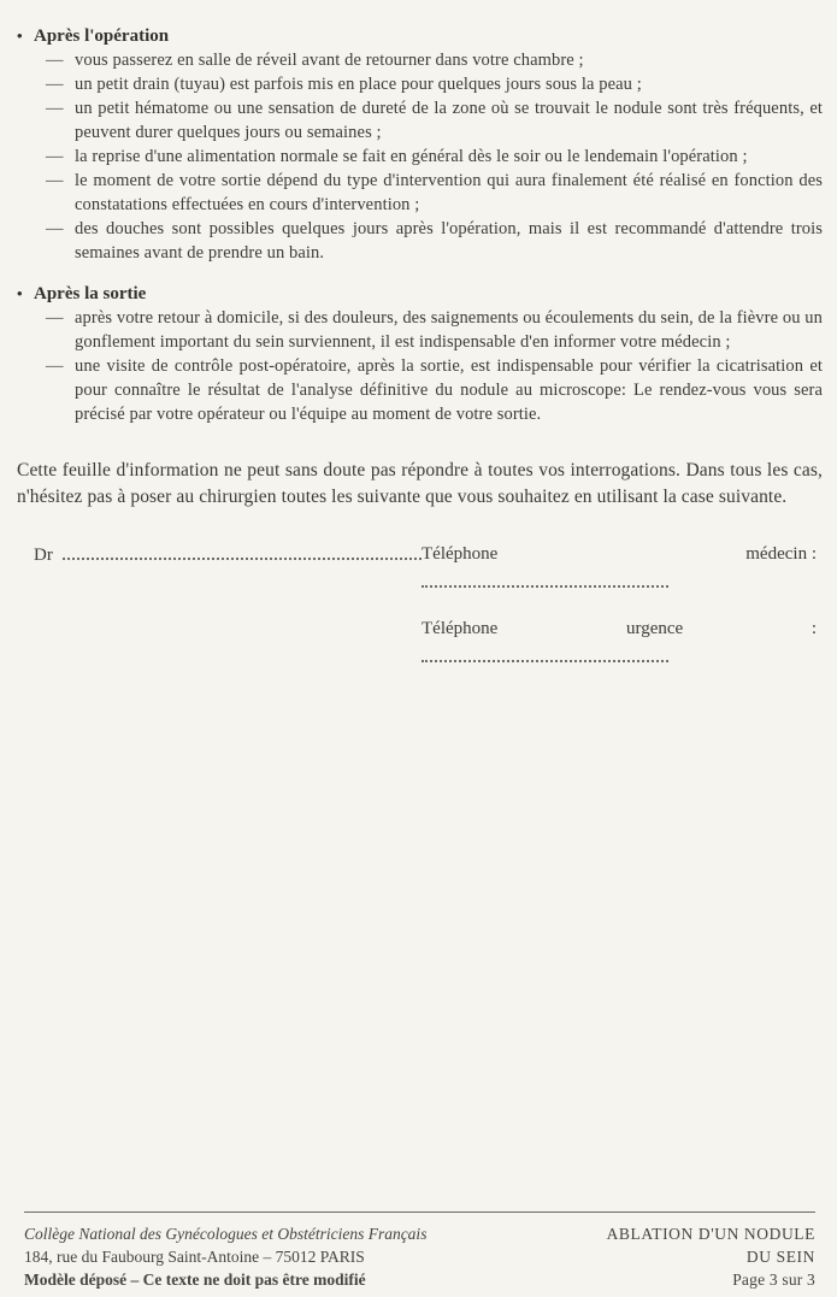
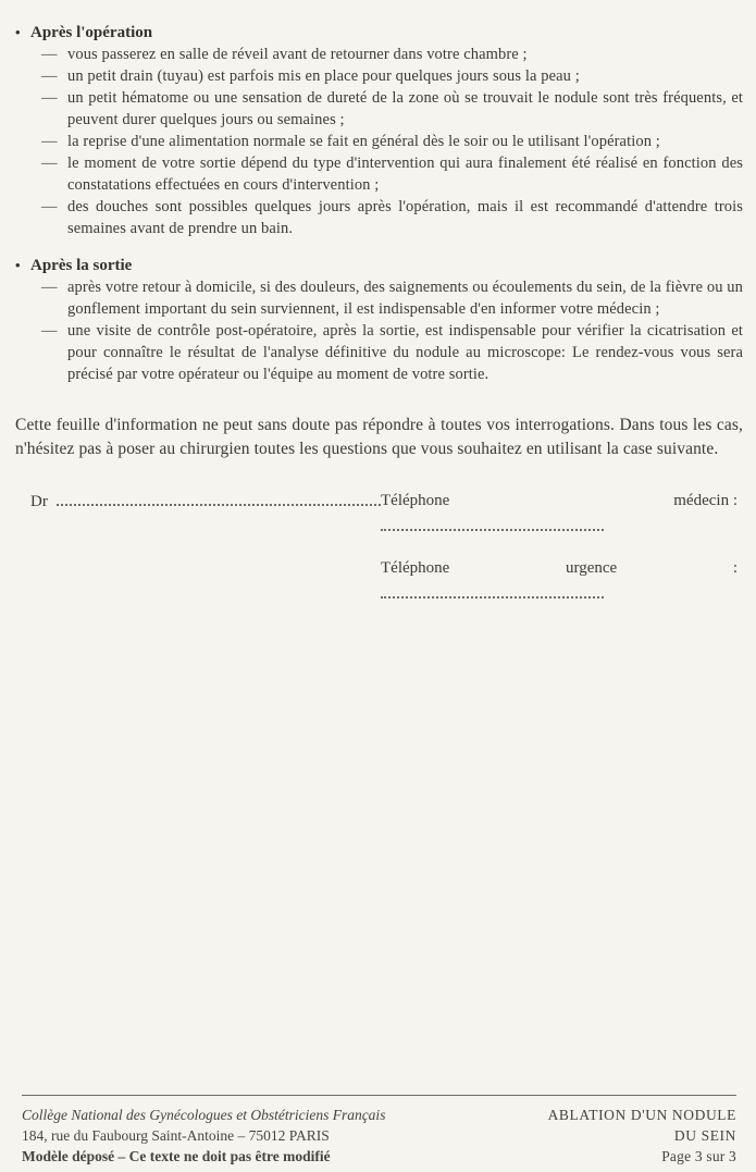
  •
  Après l'opération
  —
  vous passerez en salle de réveil avant de retourner dans votre chambre ;
  —
  un petit drain (tuyau) est parfois mis en place pour quelques jours sous la peau ;
  —
  un petit hématome ou une sensation de dureté de la zone où se trouvait le nodule sont très fréquents, et peuvent durer quelques jours ou semaines ;
  —
- la reprise d'une alimentation normale se fait en général dès le soir ou le lendemain l'opération ;
+ la reprise d'une alimentation normale se fait en général dès le soir ou le utilisant l'opération ;
  —
  le moment de votre sortie dépend du type d'intervention qui aura finalement été réalisé en fonction des constatations effectuées en cours d'intervention ;
  —
  des douches sont possibles quelques jours après l'opération, mais il est recommandé d'attendre trois semaines avant de prendre un bain.
  •
  Après la sortie
  —
  après votre retour à domicile, si des douleurs, des saignements ou écoulements du sein, de la fièvre ou un gonflement important du sein surviennent, il est indispensable d'en informer votre médecin ;
  —
  une visite de contrôle post-opératoire, après la sortie, est indispensable pour vérifier la cicatrisation et pour connaître le résultat de l'analyse définitive du nodule au microscope: Le rendez-vous vous sera précisé par votre opérateur ou l'équipe au moment de votre sortie.
- Cette feuille d'information ne peut sans doute pas répondre à toutes vos interrogations. Dans tous les cas, n'hésitez pas à poser au chirurgien toutes les suivante que vous souhaitez en utilisant la case suivante.
+ Cette feuille d'information ne peut sans doute pas répondre à toutes vos interrogations. Dans tous les cas, n'hésitez pas à poser au chirurgien toutes les questions que vous souhaitez en utilisant la case suivante.
  Dr
  Téléphone
  médecin :
  Téléphone
  urgence
  :
  Collège National des Gynécologues et Obstétriciens Français
  184, rue du Faubourg Saint-Antoine – 75012 PARIS
  Modèle déposé – Ce texte ne doit pas être modifié
  ABLATION D'UN NODULE
  DU SEIN
  Page 3 sur 3
